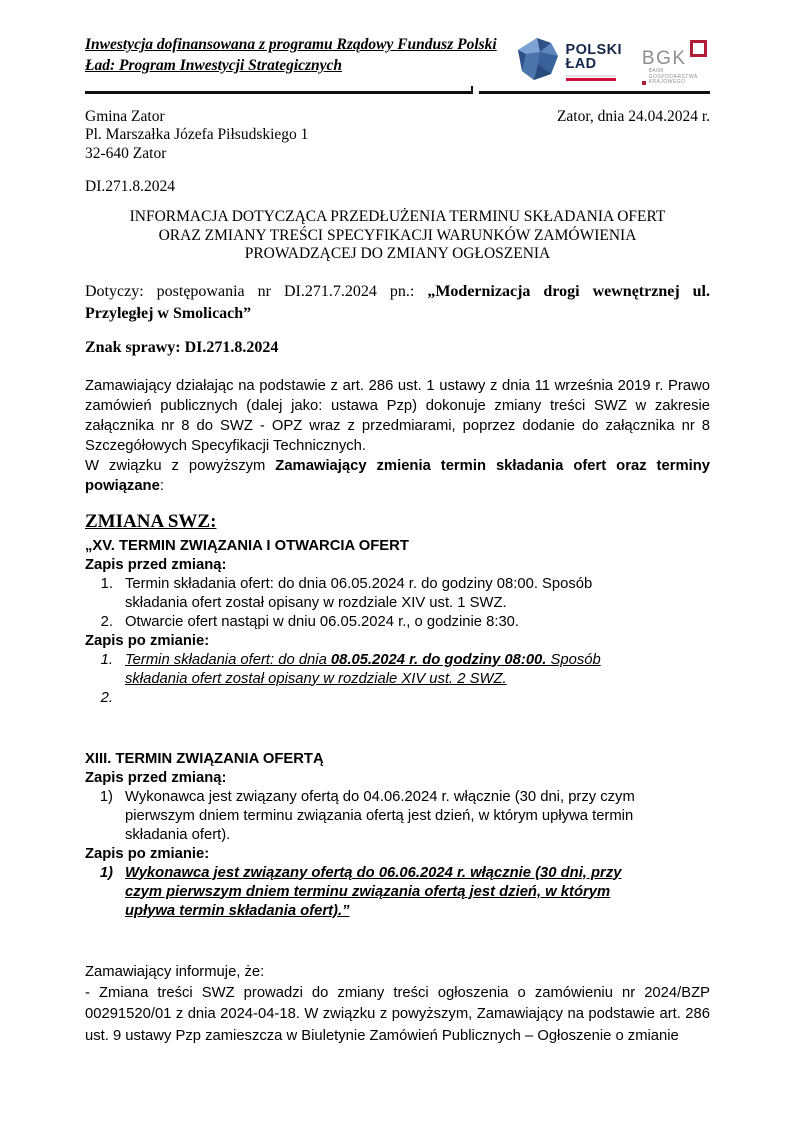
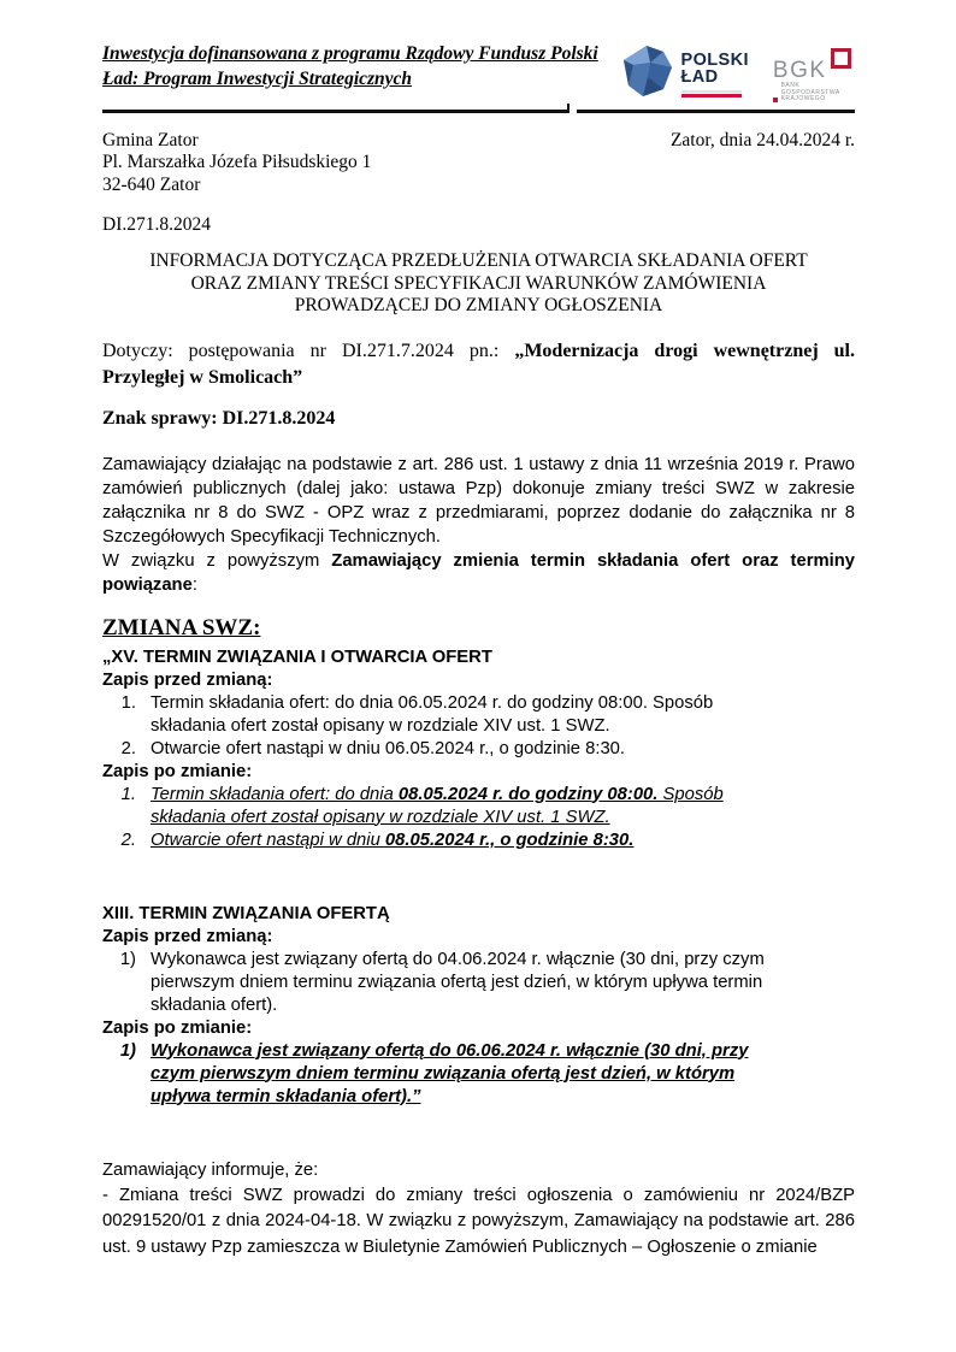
  Inwestycja dofinansowana z programu Rządowy Fundusz Polski Ład: Program Inwestycji Strategicznych
  POLSKI
  ŁAD
  BGK
  Gmina Zator
  Pl. Marszałka Józefa Piłsudskiego 1
  32-640 Zator
  Zator, dnia 24.04.2024 r.
  DI.271.8.2024
- INFORMACJA DOTYCZĄCA PRZEDŁUŻENIA TERMINU SKŁADANIA OFERT
+ INFORMACJA DOTYCZĄCA PRZEDŁUŻENIA OTWARCIA SKŁADANIA OFERT
  ORAZ ZMIANY TREŚCI SPECYFIKACJI WARUNKÓW ZAMÓWIENIA
  PROWADZĄCEJ DO ZMIANY OGŁOSZENIA
  Dotyczy: postępowania nr DI.271.7.2024 pn.: „Modernizacja drogi wewnętrznej ul. Przyległej w Smolicach”
  Znak sprawy: DI.271.8.2024
  Zamawiający działając na podstawie z art. 286 ust. 1 ustawy z dnia 11 września 2019 r. Prawo zamówień publicznych (dalej jako: ustawa Pzp) dokonuje zmiany treści SWZ w zakresie załącznika nr 8 do SWZ - OPZ wraz z przedmiarami, poprzez dodanie do załącznika nr 8 Szczegółowych Specyfikacji Technicznych.
  W związku z powyższym Zamawiający zmienia termin składania ofert oraz terminy powiązane:
  ZMIANA SWZ:
  „XV. TERMIN ZWIĄZANIA I OTWARCIA OFERT
  Zapis przed zmianą:
  1.
  Termin składania ofert: do dnia 06.05.2024 r. do godziny 08:00. Sposób składania ofert został opisany w rozdziale XIV ust. 1 SWZ.
  2.
  Otwarcie ofert nastąpi w dniu 06.05.2024 r., o godzinie 8:30.
  Zapis po zmianie:
  1.
- Termin składania ofert: do dnia 08.05.2024 r. do godziny 08:00. Sposób składania ofert został opisany w rozdziale XIV ust. 2 SWZ.
+ Termin składania ofert: do dnia 08.05.2024 r. do godziny 08:00. Sposób składania ofert został opisany w rozdziale XIV ust. 1 SWZ.
  2.
+ Otwarcie ofert nastąpi w dniu 08.05.2024 r., o godzinie 8:30.
  XIII. TERMIN ZWIĄZANIA OFERTĄ
  Zapis przed zmianą:
  1)
  Wykonawca jest związany ofertą do 04.06.2024 r. włącznie (30 dni, przy czym pierwszym dniem terminu związania ofertą jest dzień, w którym upływa termin składania ofert).
  Zapis po zmianie:
  1)
  Wykonawca jest związany ofertą do 06.06.2024 r. włącznie (30 dni, przy czym pierwszym dniem terminu związania ofertą jest dzień, w którym upływa termin składania ofert).”
  Zamawiający informuje, że:
  - Zmiana treści SWZ prowadzi do zmiany treści ogłoszenia o zamówieniu nr 2024/BZP 00291520/01 z dnia 2024-04-18. W związku z powyższym, Zamawiający na podstawie art. 286 ust. 9 ustawy Pzp zamieszcza w Biuletynie Zamówień Publicznych – Ogłoszenie o zmianie
